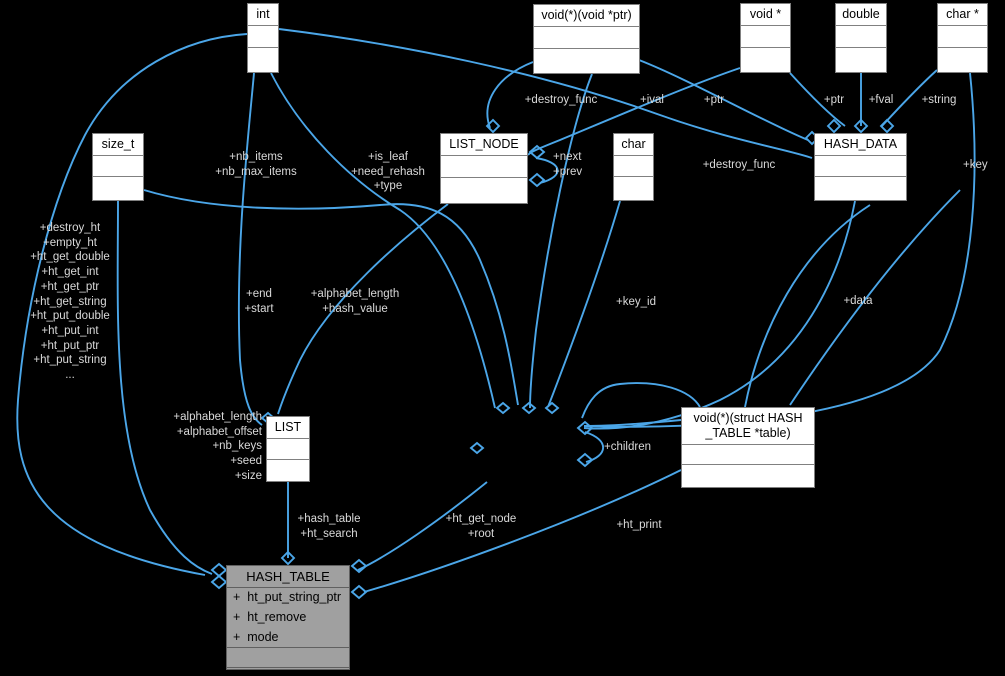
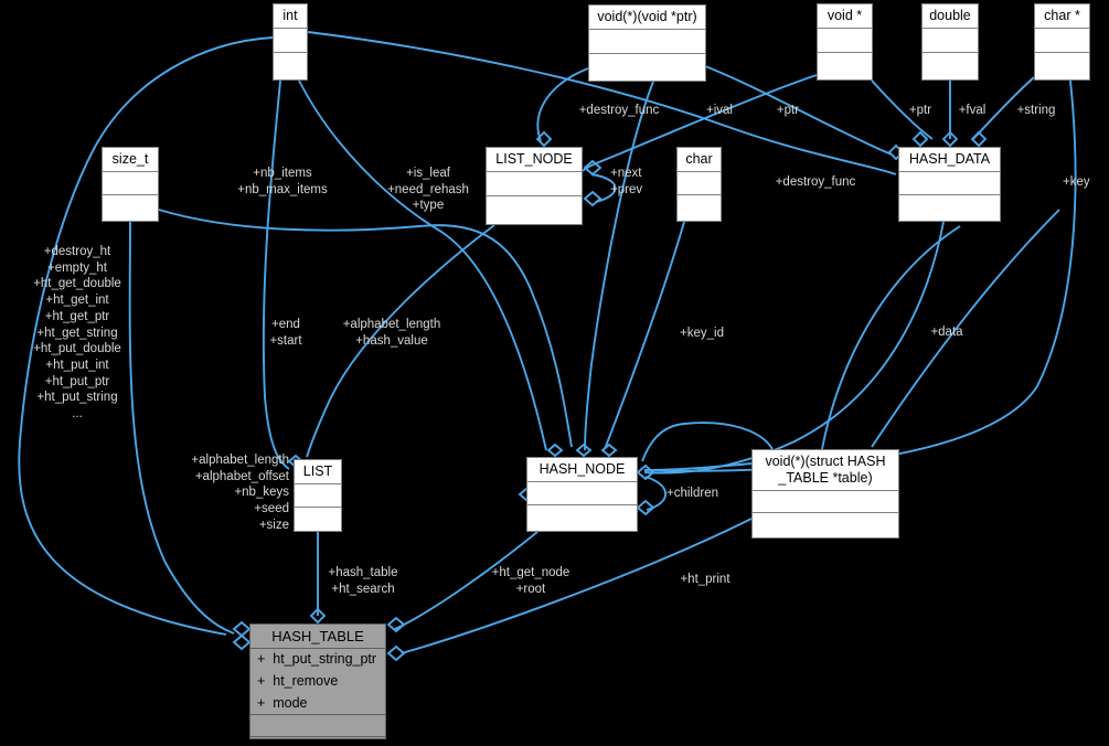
  int
  void(*)(void *ptr)
  void *
  double
  char *
  size_t
  LIST_NODE
  char
  HASH_DATA
  LIST
+ HASH_NODE
  void(*)(struct HASH
  _TABLE *table)
  HASH_TABLE
  + ht_put_string_ptr
  + ht_remove
  + mode
  +nb_items
  +nb_max_items
  +is_leaf
  +need_rehash
  +type
  +destroy_func
  +ival
  +ptr
  +ptr
  +fval
  +string
  +next
  +prev
  +destroy_func
  +key
  +destroy_ht
  +empty_ht
  +ht_get_double
  +ht_get_int
  +ht_get_ptr
  +ht_get_string
  +ht_put_double
  +ht_put_int
  +ht_put_ptr
  +ht_put_string
  ...
  +end
  +start
  +alphabet_length
  +hash_value
  +key_id
  +data
  +alphabet_length
  +alphabet_offset
  +nb_keys
  +seed
  +size
  +children
  +hash_table
  +ht_search
  +ht_get_node
  +root
  +ht_print
